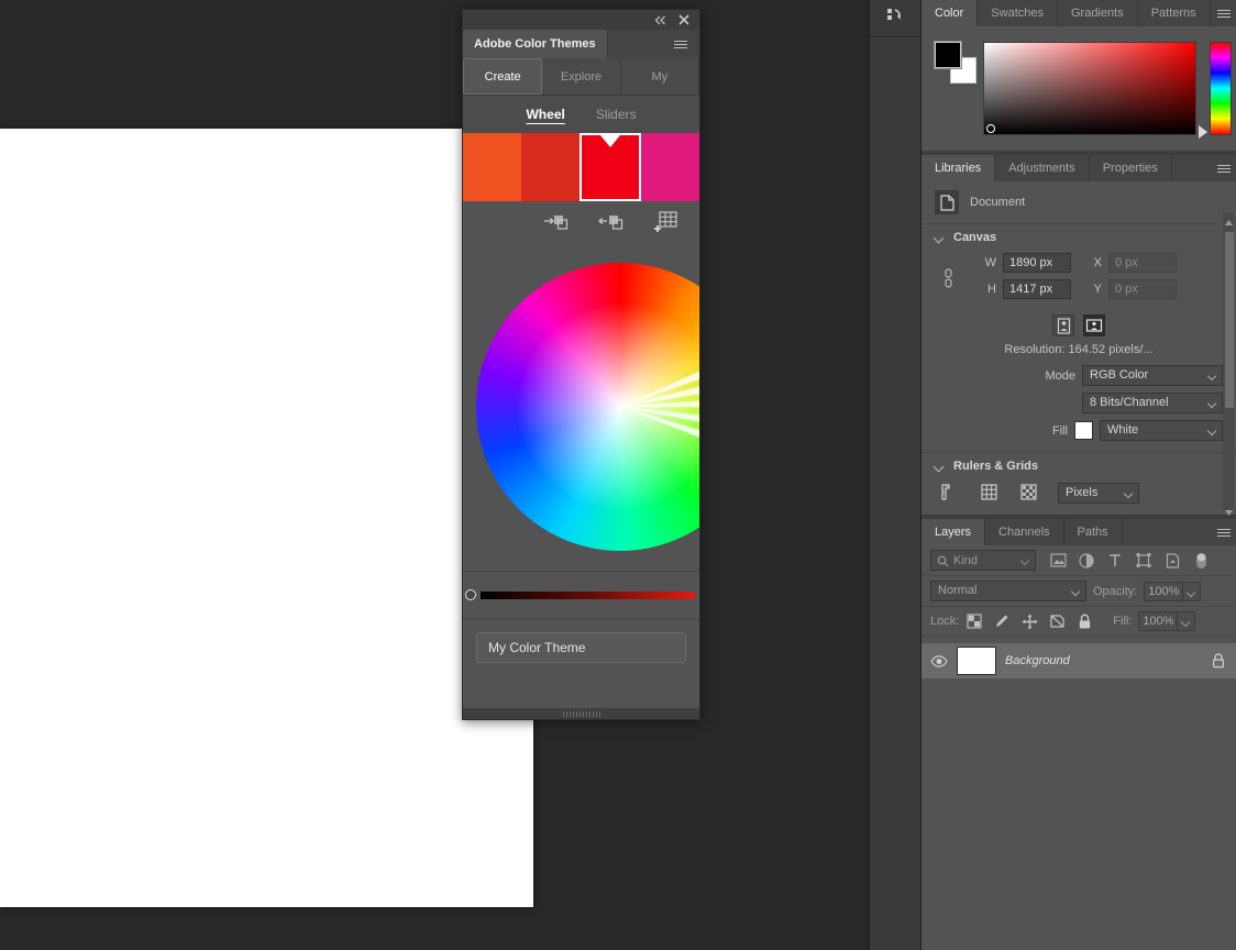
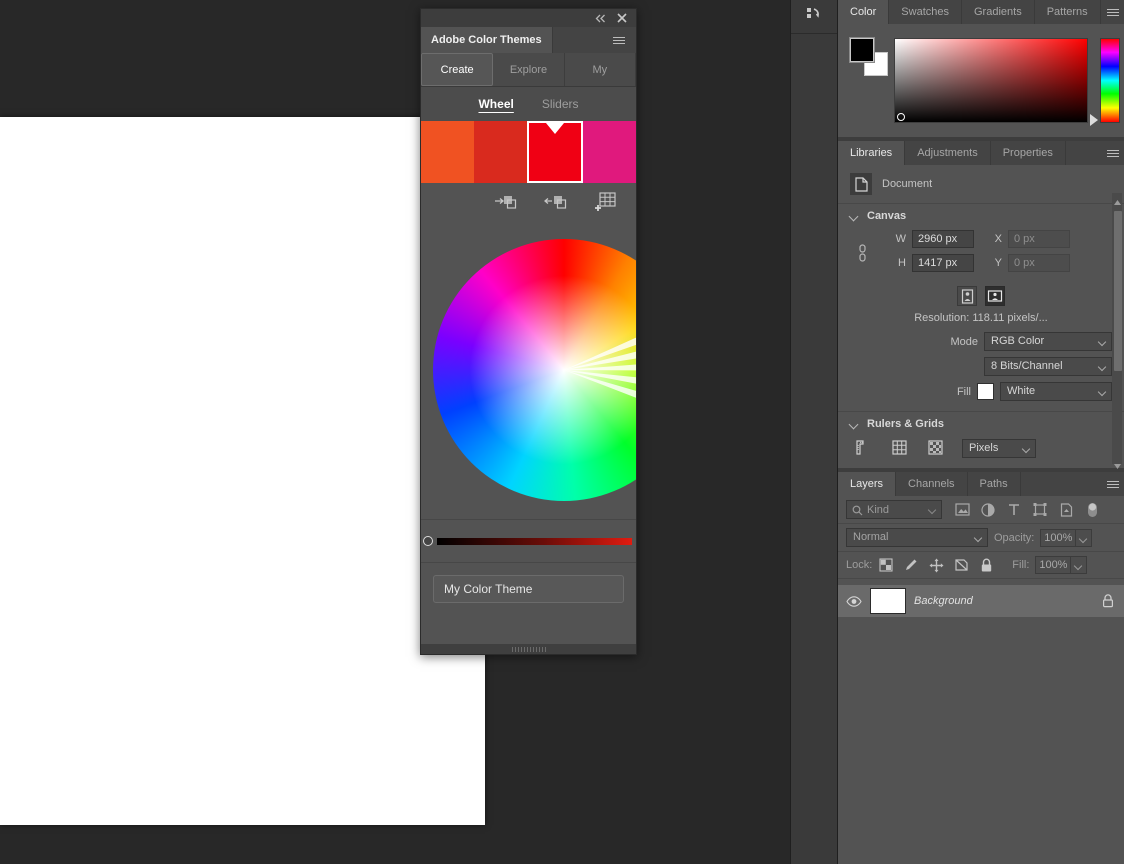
  Color
  Swatches
  Gradients
  Patterns
  Libraries
  Adjustments
  Properties
  Document
  Canvas
  W
- 1890 px
+ 2960 px
  X
  0 px
  H
  1417 px
  Y
  0 px
- Resolution: 164.52 pixels/...
+ Resolution: 118.11 pixels/...
  Mode
  RGB Color
  8 Bits/Channel
  Fill
  White
  Rulers & Grids
  Pixels
  Layers
  Channels
  Paths
  Kind
  Normal
  Opacity:
  100%
  Lock:
  Fill:
  100%
  Background
  Adobe Color Themes
  Create
  Explore
  My
  Wheel
  Sliders
  My Color Theme
